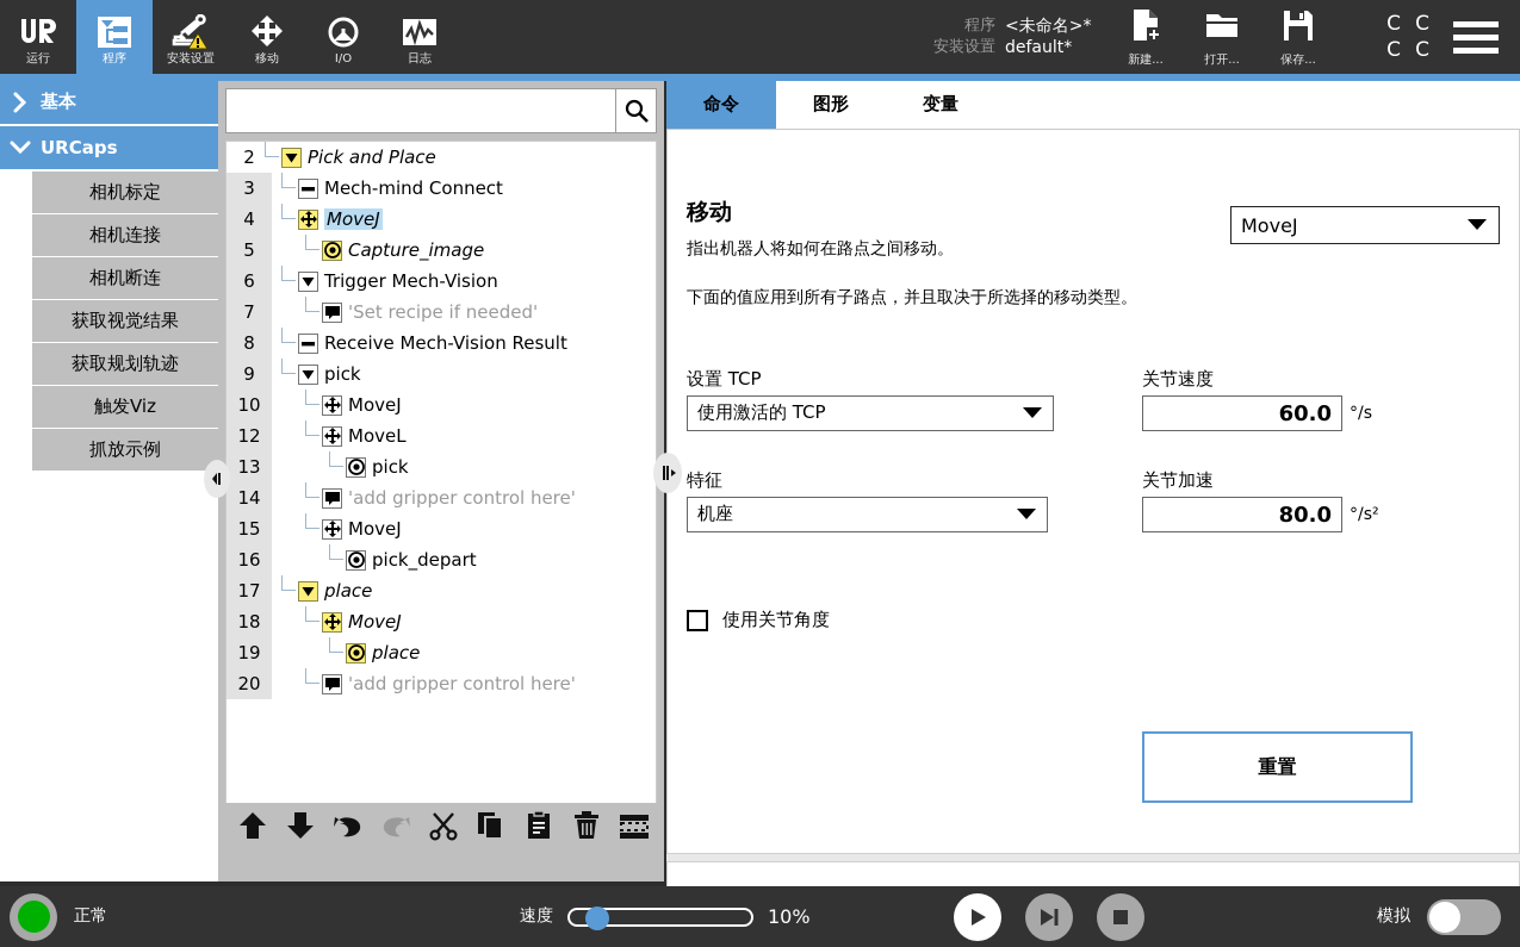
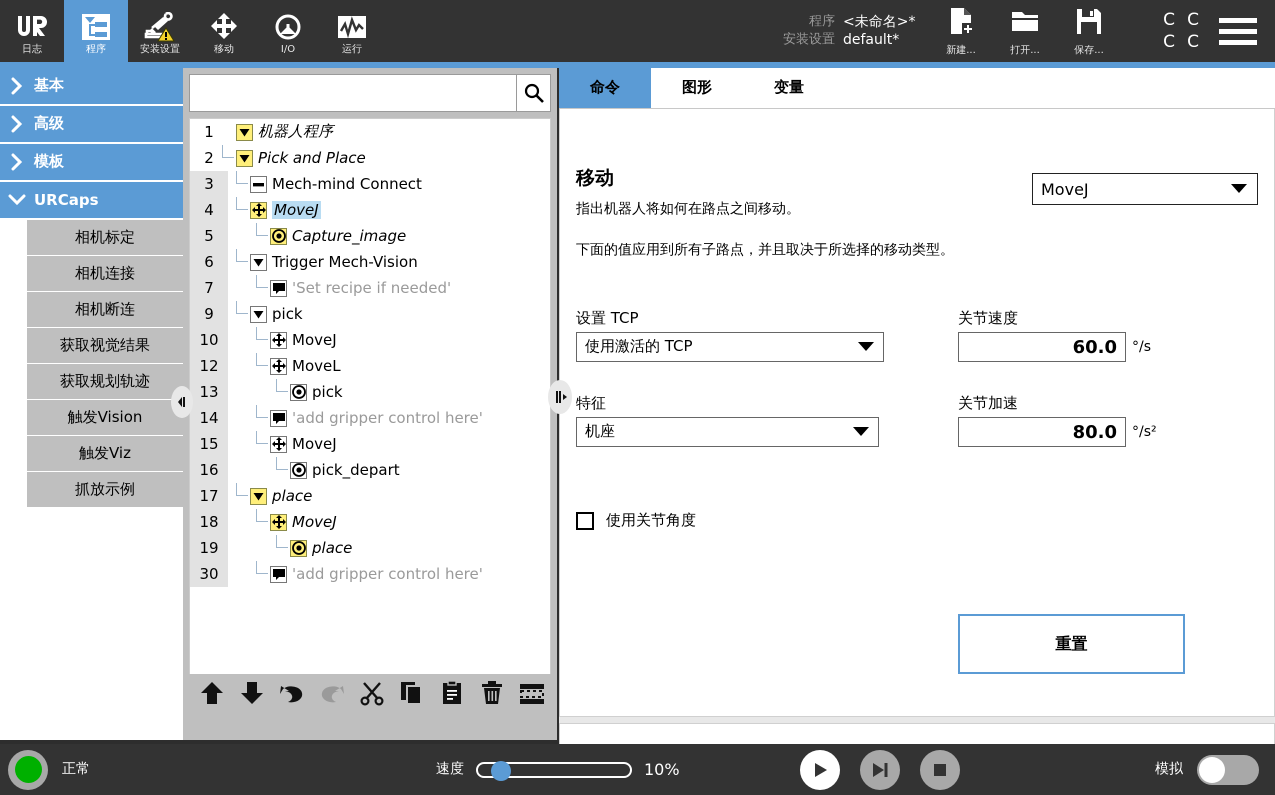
- 运行
+ 日志
  程序
  安装设置
  移动
  I/O
- 日志
+ 运行
  程序
  <未命名>*
  安装设置
  default*
  新建...
  打开...
  保存...
  C
  C
  C
  C
  基本
+ 高级
+ 模板
  URCaps
  相机标定
  相机连接
  相机断连
  获取视觉结果
  获取规划轨迹
+ 触发Vision
  触发Viz
  抓放示例
+ 1
+ 机器人程序
  2
  Pick and Place
  3
  Mech-mind Connect
  4
  MoveJ
  5
  Capture_image
  6
  Trigger Mech-Vision
  7
  'Set recipe if needed'
- 8
- Receive Mech-Vision Result
  9
  pick
  10
  MoveJ
  12
  MoveL
  13
  pick
  14
  'add gripper control here'
  15
  MoveJ
  16
  pick_depart
  17
  place
  18
  MoveJ
  19
  place
- 20
+ 30
  'add gripper control here'
  命令
  图形
  变量
  移动
  指出机器人将如何在路点之间移动。
  下面的值应用到所有子路点，并且取决于所选择的移动类型。
  MoveJ
  设置 TCP
  使用激活的 TCP
  特征
  机座
  关节速度
  60.0
  °/s
  关节加速
  80.0
  °/s²
  使用关节角度
  重置
  正常
  速度
  10%
  模拟
